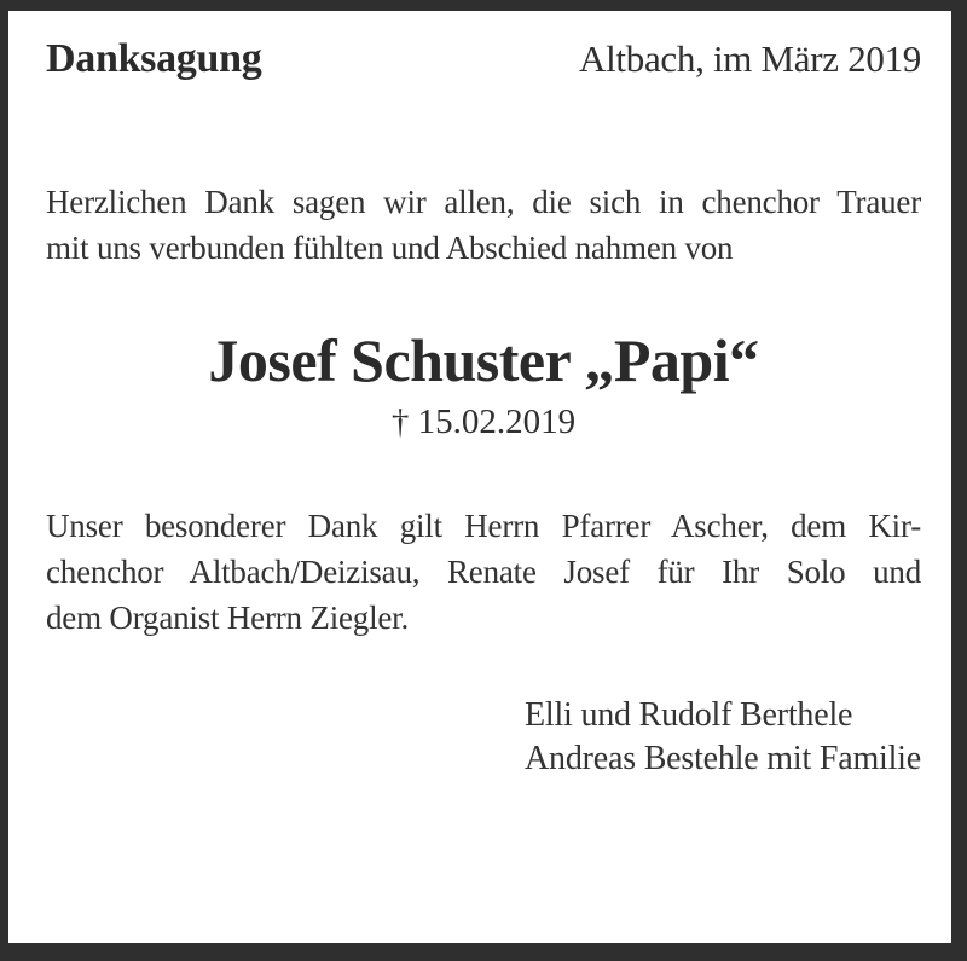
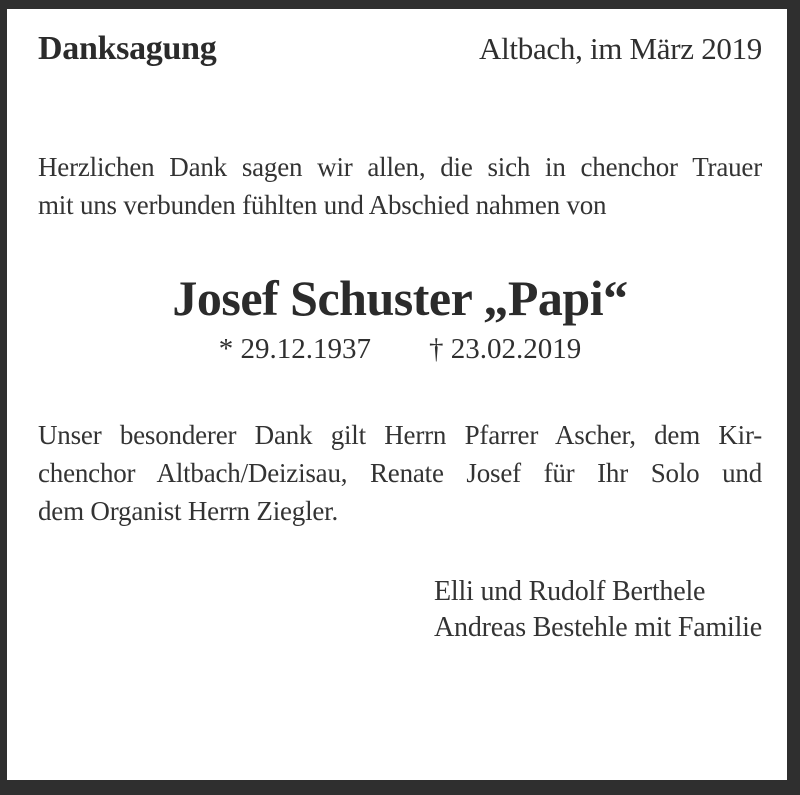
  Danksagung
  Altbach, im März 2019
  Herzlichen Dank sagen wir allen, die sich in chenchor Trauer
  mit uns verbunden fühlten und Abschied nahmen von
  Josef Schuster „Papi“
+ * 29.12.1937
- † 15.02.2019
+ † 23.02.2019
  Unser besonderer Dank gilt Herrn Pfarrer Ascher, dem Kir-
  chenchor Altbach/Deizisau, Renate Josef für Ihr Solo und
  dem Organist Herrn Ziegler.
  Elli und Rudolf Berthele
  Andreas Bestehle mit Familie
